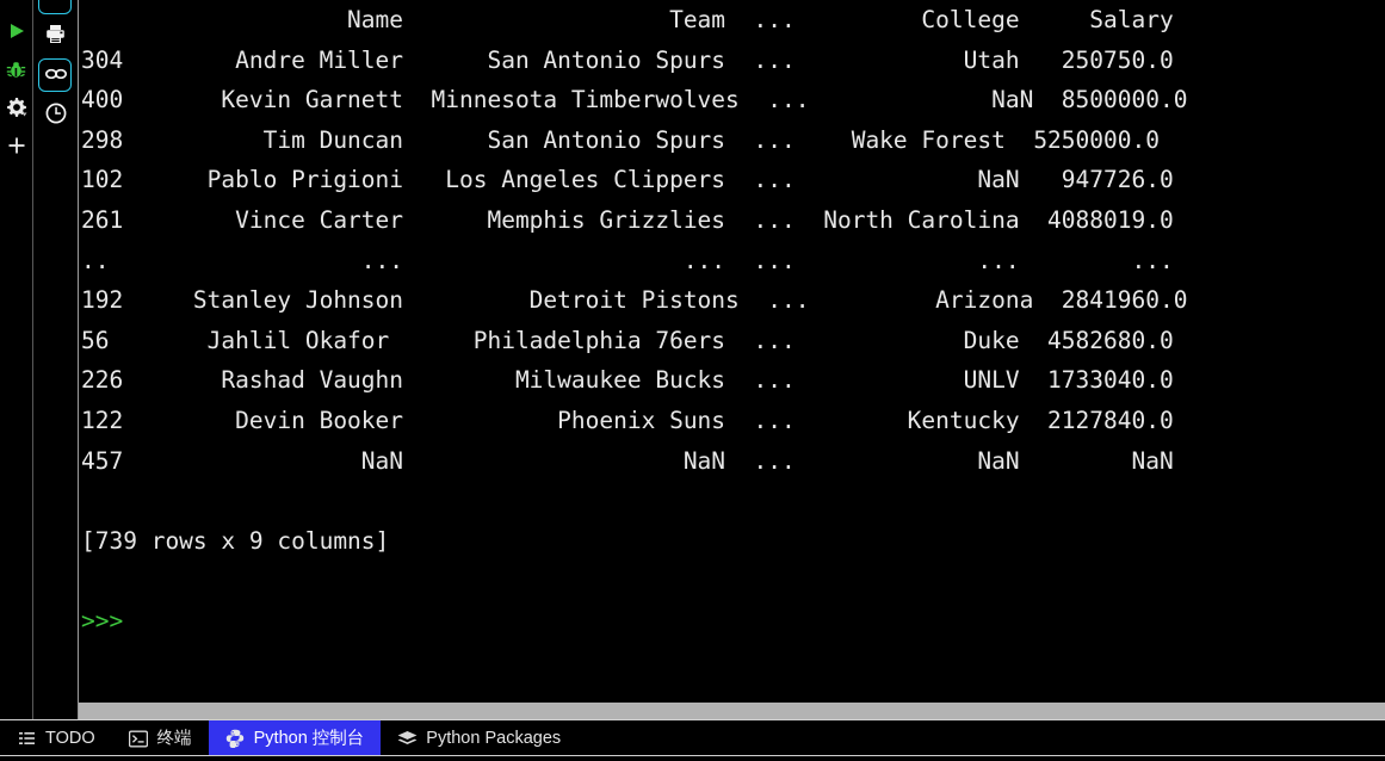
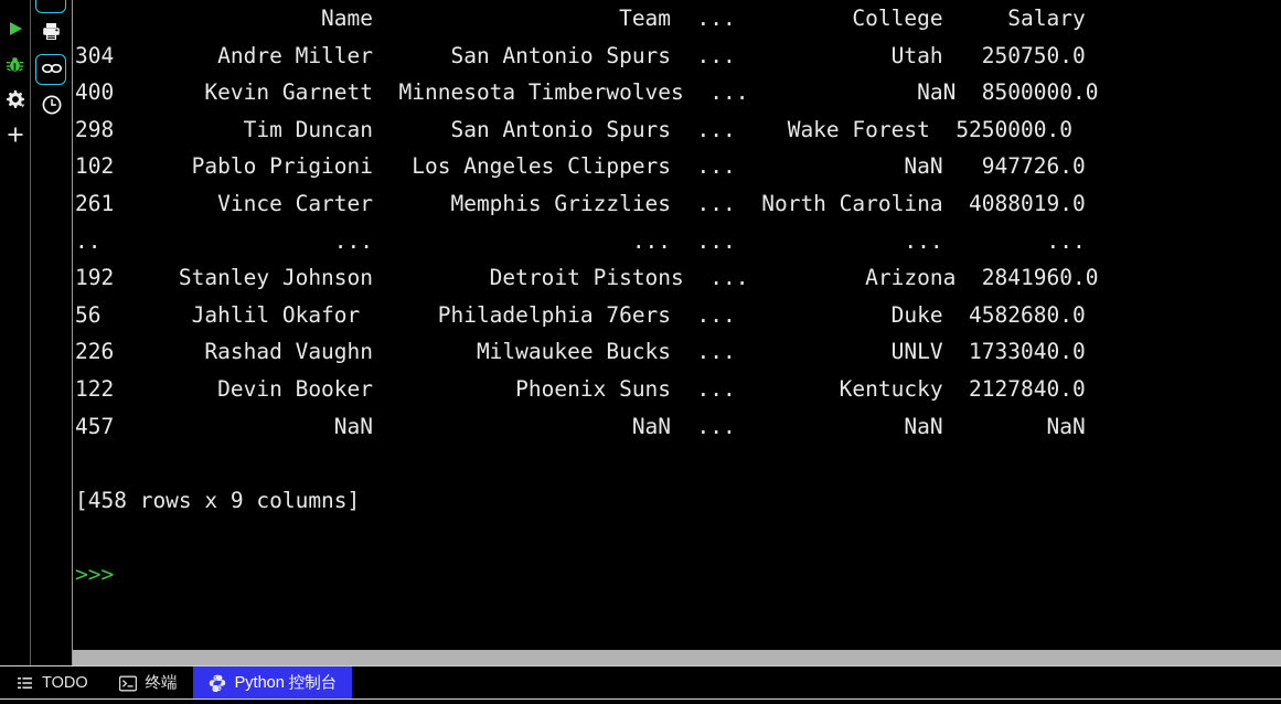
  Name Team ... College Salary
  304 Andre Miller San Antonio Spurs ... Utah 250750.0
  400 Kevin Garnett Minnesota Timberwolves ... NaN 8500000.0
  298 Tim Duncan San Antonio Spurs ... Wake Forest 5250000.0
  102 Pablo Prigioni Los Angeles Clippers ... NaN 947726.0
  261 Vince Carter Memphis Grizzlies ... North Carolina 4088019.0
  .. ... ... ... ... ...
  192 Stanley Johnson Detroit Pistons ... Arizona 2841960.0
  56 Jahlil Okafor Philadelphia 76ers ... Duke 4582680.0
  226 Rashad Vaughn Milwaukee Bucks ... UNLV 1733040.0
  122 Devin Booker Phoenix Suns ... Kentucky 2127840.0
- 457 NaN NaN ... NaN NaN [739 rows x 9 columns] >>>
+ 457 NaN NaN ... NaN NaN [458 rows x 9 columns] >>>
  TODO
  终端
  Python 控制台
- Python Packages
